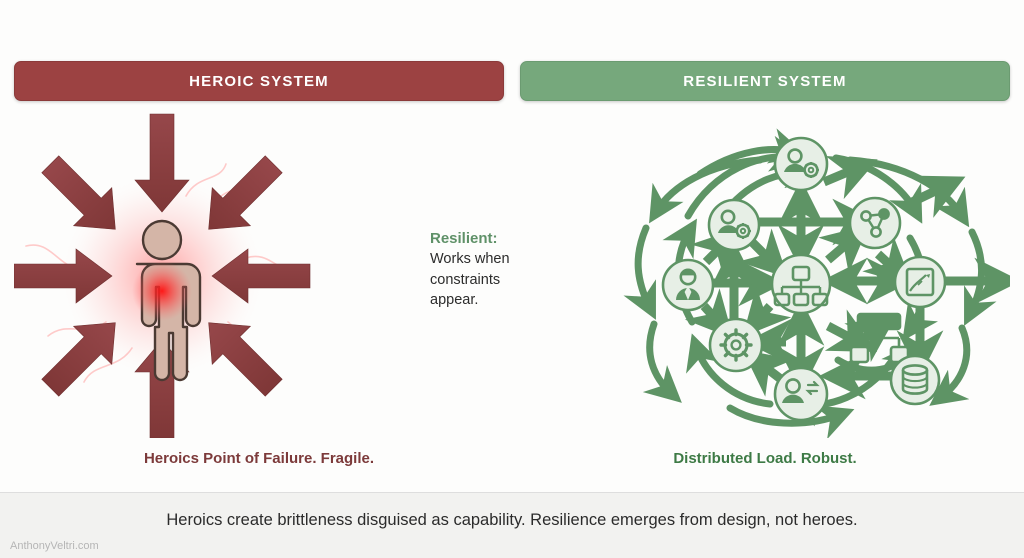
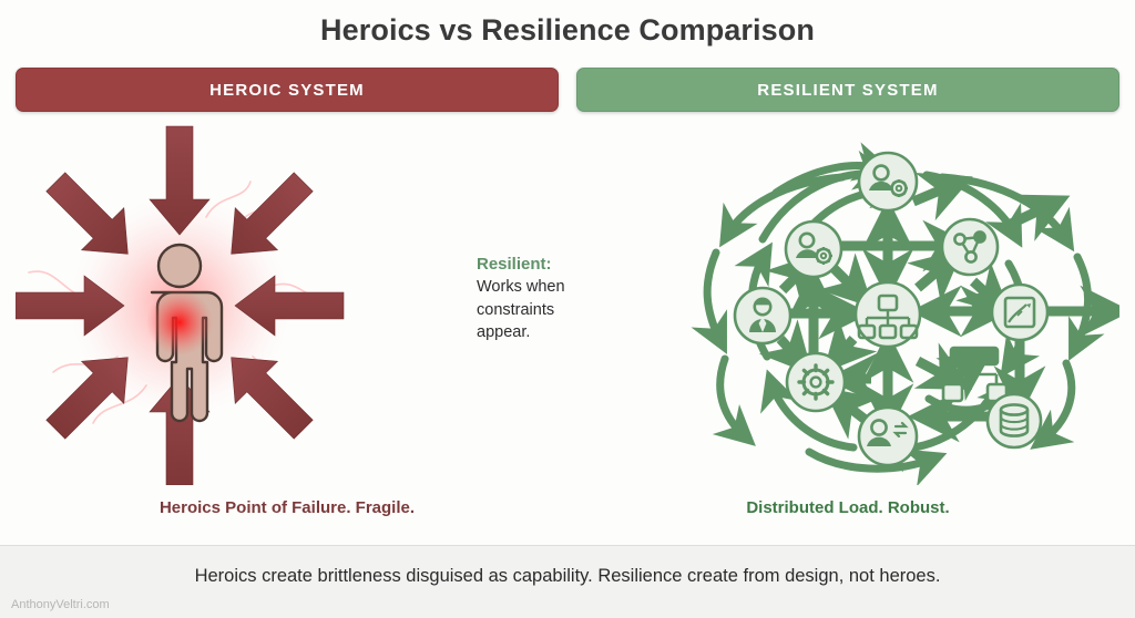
+ Heroics vs Resilience Comparison
  HEROIC SYSTEM
  RESILIENT SYSTEM
  Resilient:
  Works when
  constraints
  appear.
  Heroics Point of Failure. Fragile.
  Distributed Load. Robust.
- Heroics create brittleness disguised as capability. Resilience emerges from design, not heroes.
+ Heroics create brittleness disguised as capability. Resilience create from design, not heroes.
  AnthonyVeltri.com
